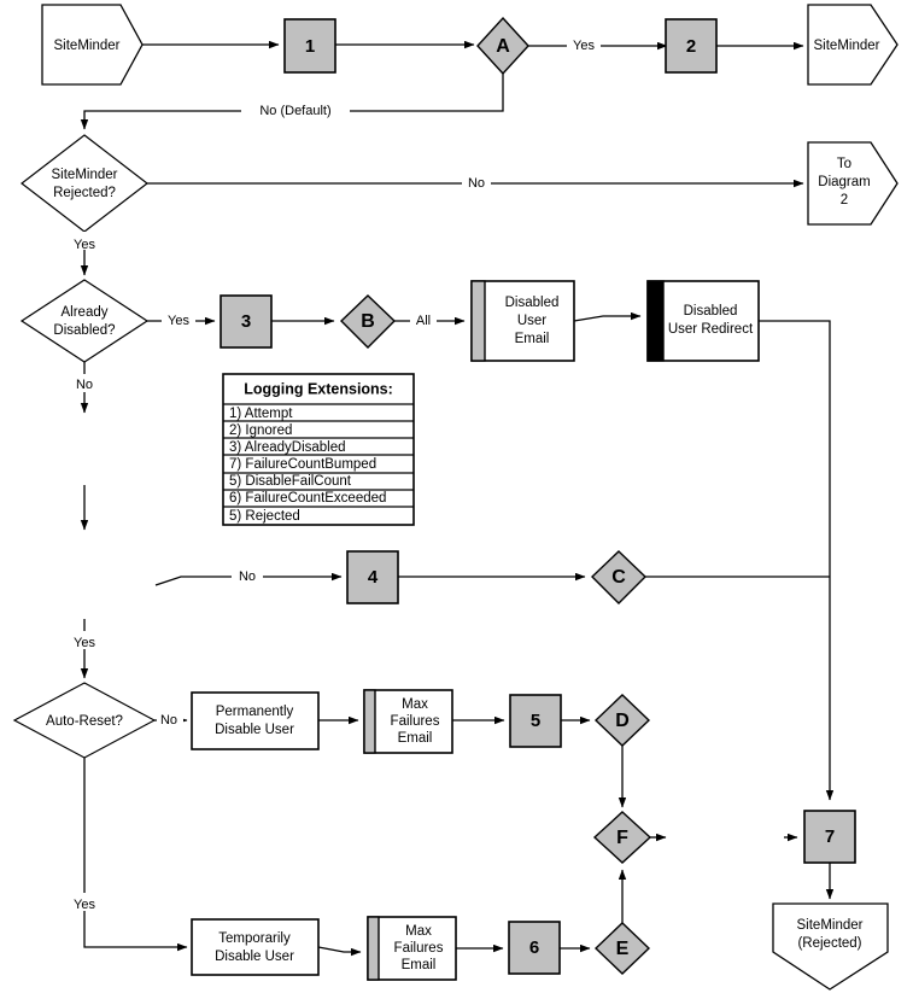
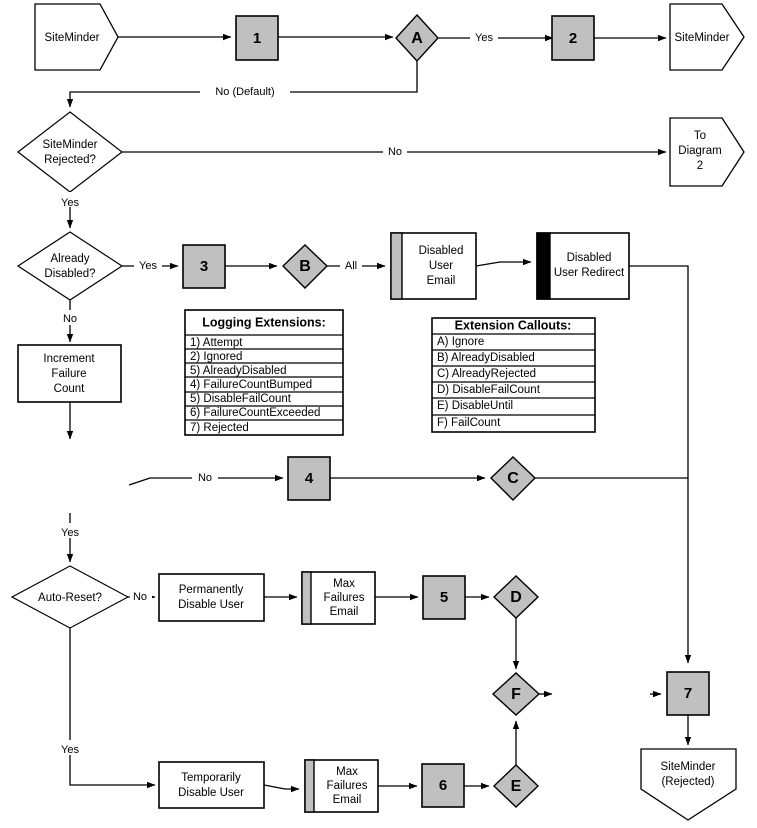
  SiteMinder
  1
  A
  Yes
  2
  SiteMinder
  No (Default)
  SiteMinder
  Rejected?
  No
  To
  Diagram
  2
  Yes
  Already
  Disabled?
  Yes
  3
  B
  All
  Disabled
  User
  Email
  Disabled
  User Redirect
  No
+ Increment
+ Failure
+ Count
  Logging Extensions:
  1) Attempt
  2) Ignored
- 3) AlreadyDisabled
+ 5) AlreadyDisabled
- 7) FailureCountBumped
+ 4) FailureCountBumped
  5) DisableFailCount
  6) FailureCountExceeded
- 5) Rejected
+ 7) Rejected
+ Extension Callouts:
+ A) Ignore
+ B) AlreadyDisabled
+ C) AlreadyRejected
+ D) DisableFailCount
+ E) DisableUntil
+ F) FailCount
  No
  4
  C
  Yes
  Auto-Reset?
  No
  Permanently
  Disable User
  Max
  Failures
  Email
  5
  D
  F
  7
  SiteMinder
  (Rejected)
  Yes
  Temporarily
  Disable User
  Max
  Failures
  Email
  6
  E
